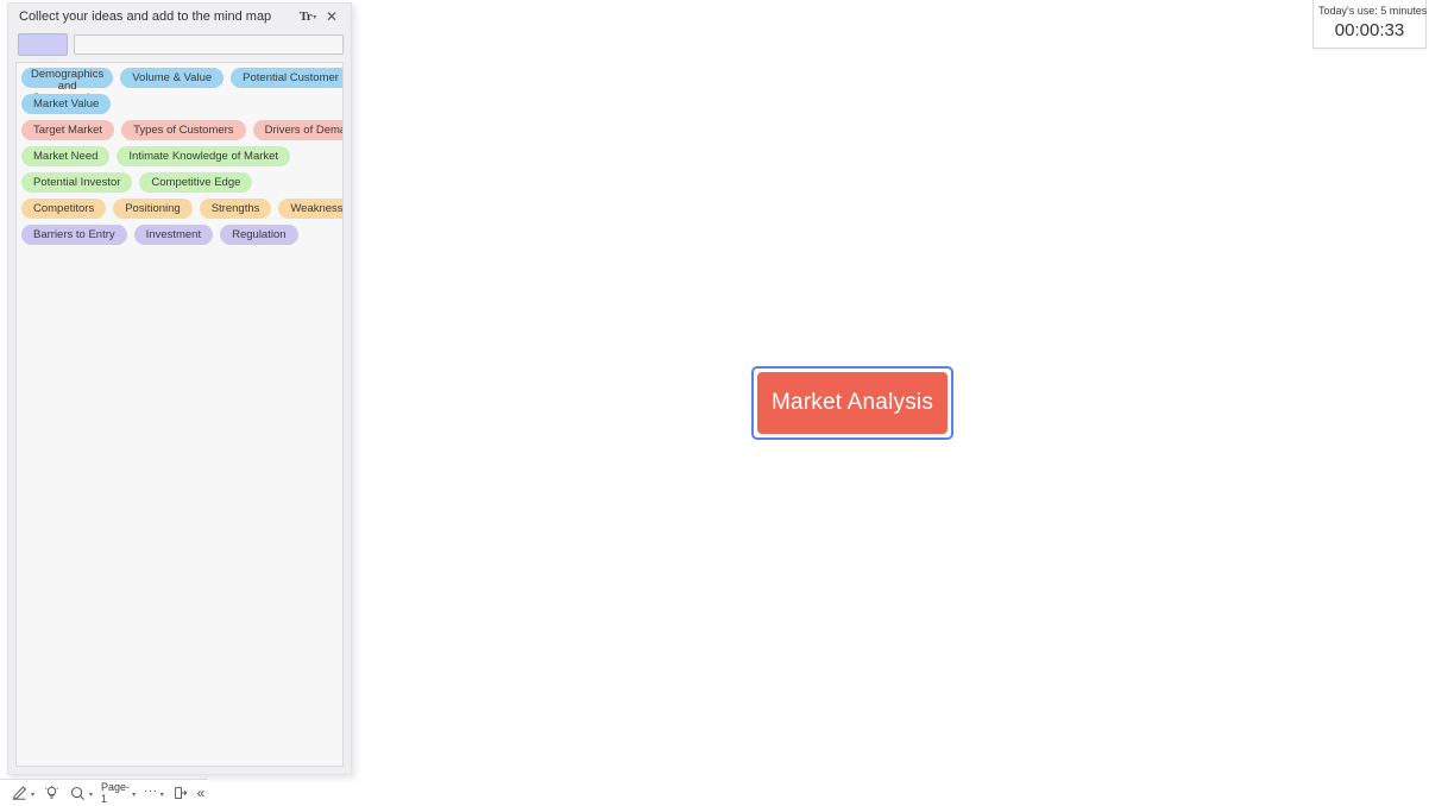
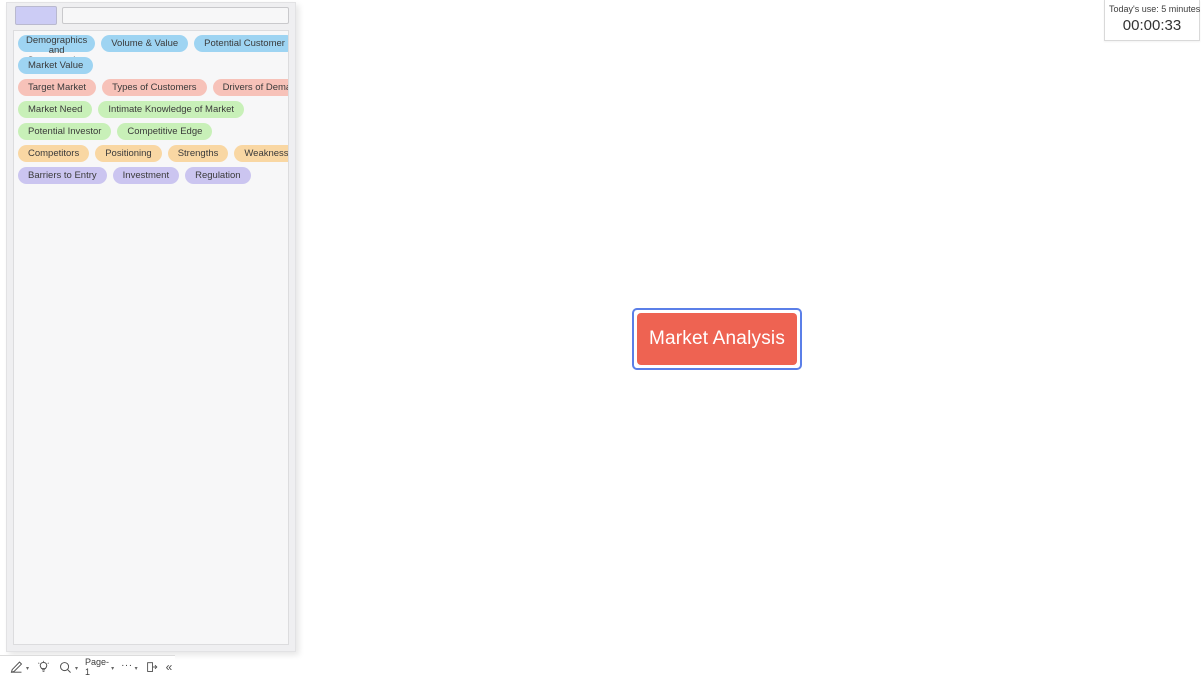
  Market Analysis
  Today's use: 5 minutes
  00:00:33
- Collect your ideas and add to the mind map
- Tr
- ✕
  Volume & Value
  Potential Customer
  Market Value
  Target Market
  Types of Customers
  Drivers of Dem
  Market Need
  Intimate Knowledge of Market
  Potential Investor
  Competitive Edge
  Competitors
  Positioning
  Strengths
  Weakness
  Barriers to Entry
  Investment
  Regulation
  Page-1
  ···
  «
